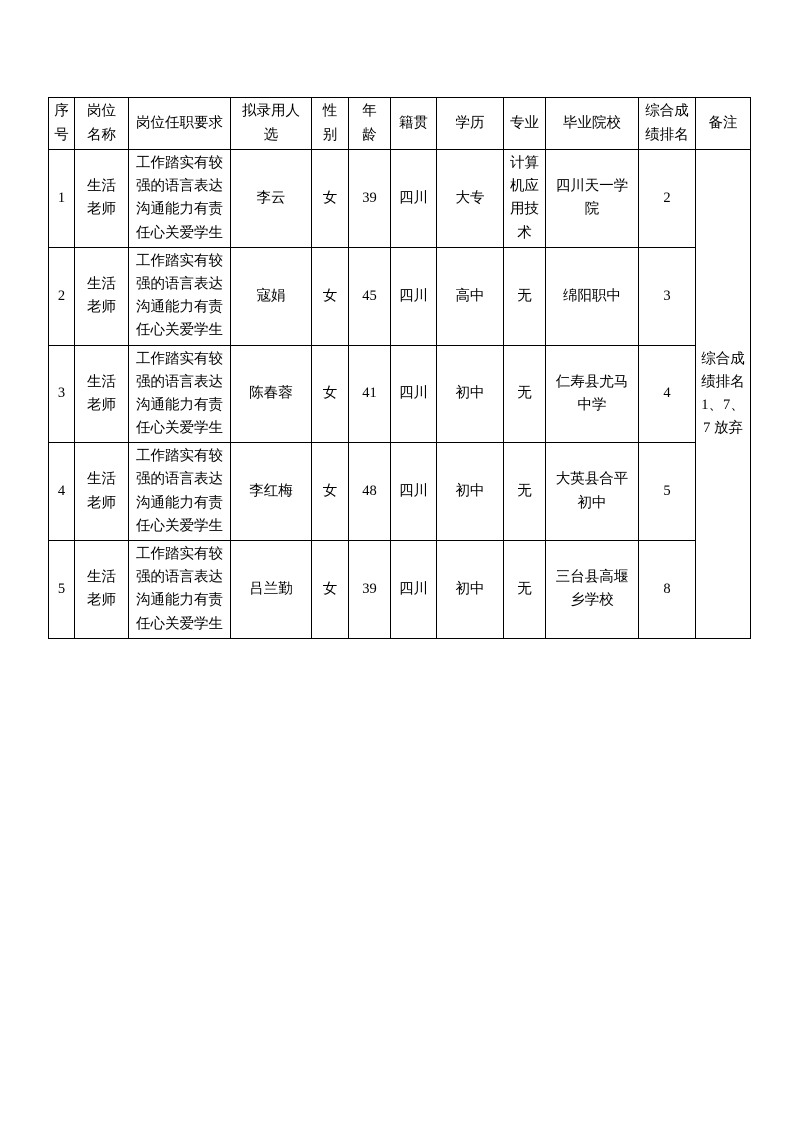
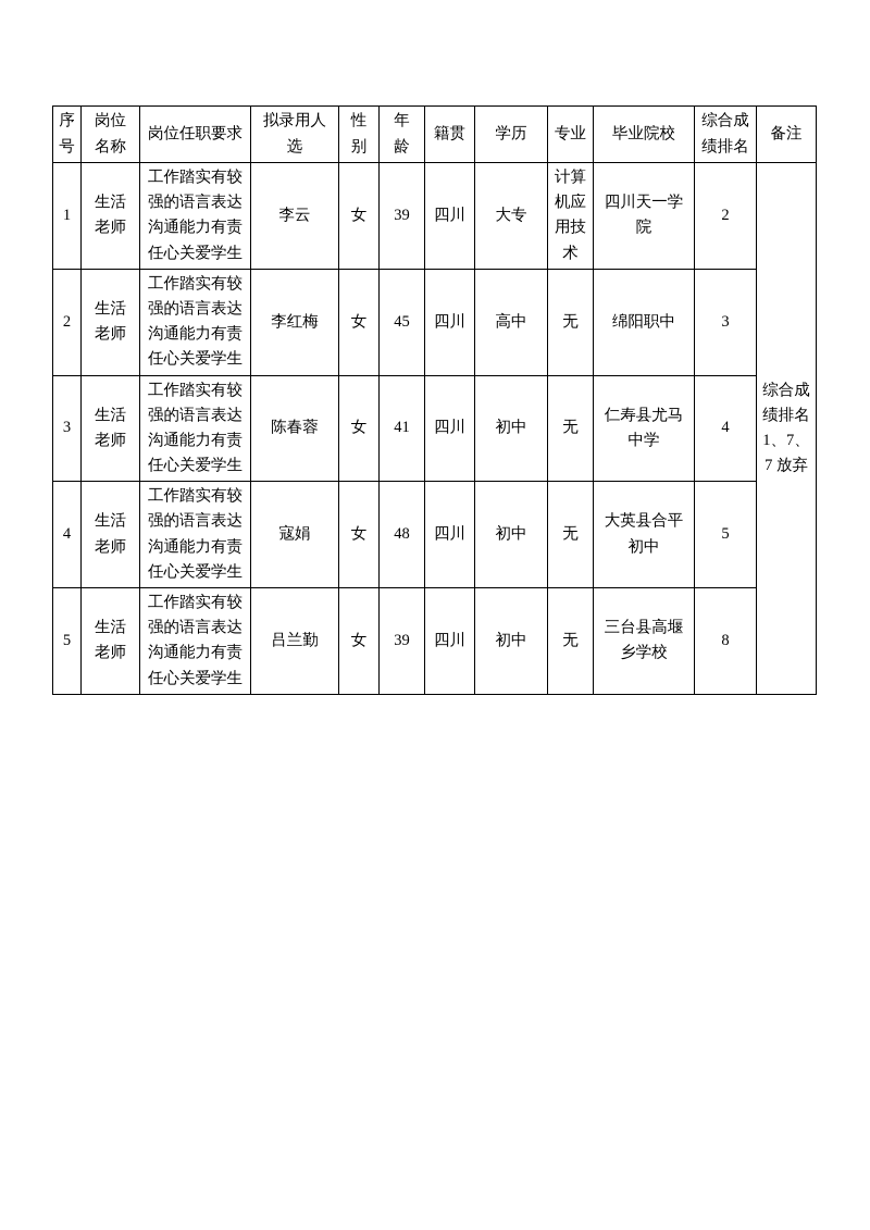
  序 号	岗位 名称	岗位任职要求	拟录用人 选	性 别	年 龄	籍贯	学历	专业	毕业院校	综合成 绩排名	备注
  1	生活老师	工作踏实有较强的语言表达沟通能力有责任心关爱学生	李云	女	39	四川	大专	计算机应用技术	四川天一学院	2	综合成绩排名1、7、7 放弃
- 2	生活老师	工作踏实有较强的语言表达沟通能力有责任心关爱学生	寇娟	女	45	四川	高中	无	绵阳职中	3
+ 2	生活老师	工作踏实有较强的语言表达沟通能力有责任心关爱学生	李红梅	女	45	四川	高中	无	绵阳职中	3
  3	生活老师	工作踏实有较强的语言表达沟通能力有责任心关爱学生	陈春蓉	女	41	四川	初中	无	仁寿县尤马中学	4
- 4	生活老师	工作踏实有较强的语言表达沟通能力有责任心关爱学生	李红梅	女	48	四川	初中	无	大英县合平初中	5
+ 4	生活老师	工作踏实有较强的语言表达沟通能力有责任心关爱学生	寇娟	女	48	四川	初中	无	大英县合平初中	5
  5	生活老师	工作踏实有较强的语言表达沟通能力有责任心关爱学生	吕兰勤	女	39	四川	初中	无	三台县高堰乡学校	8
